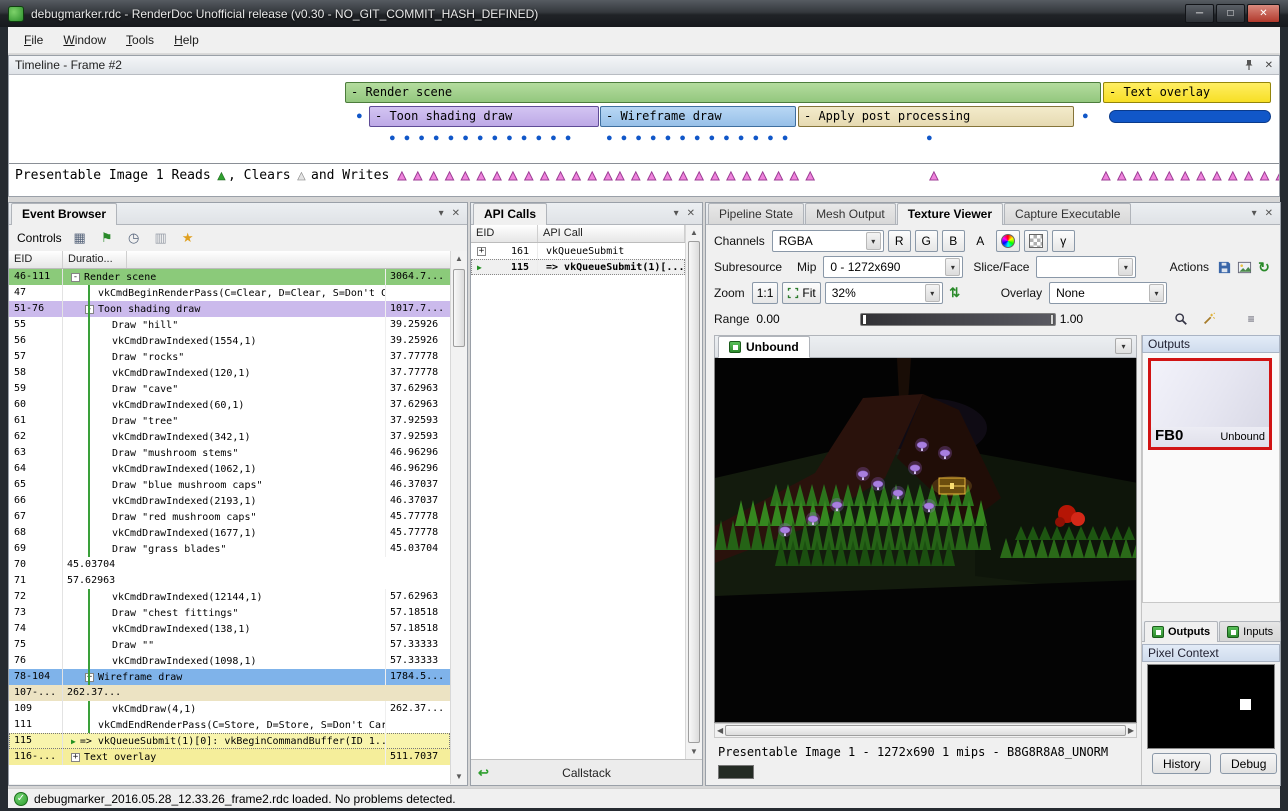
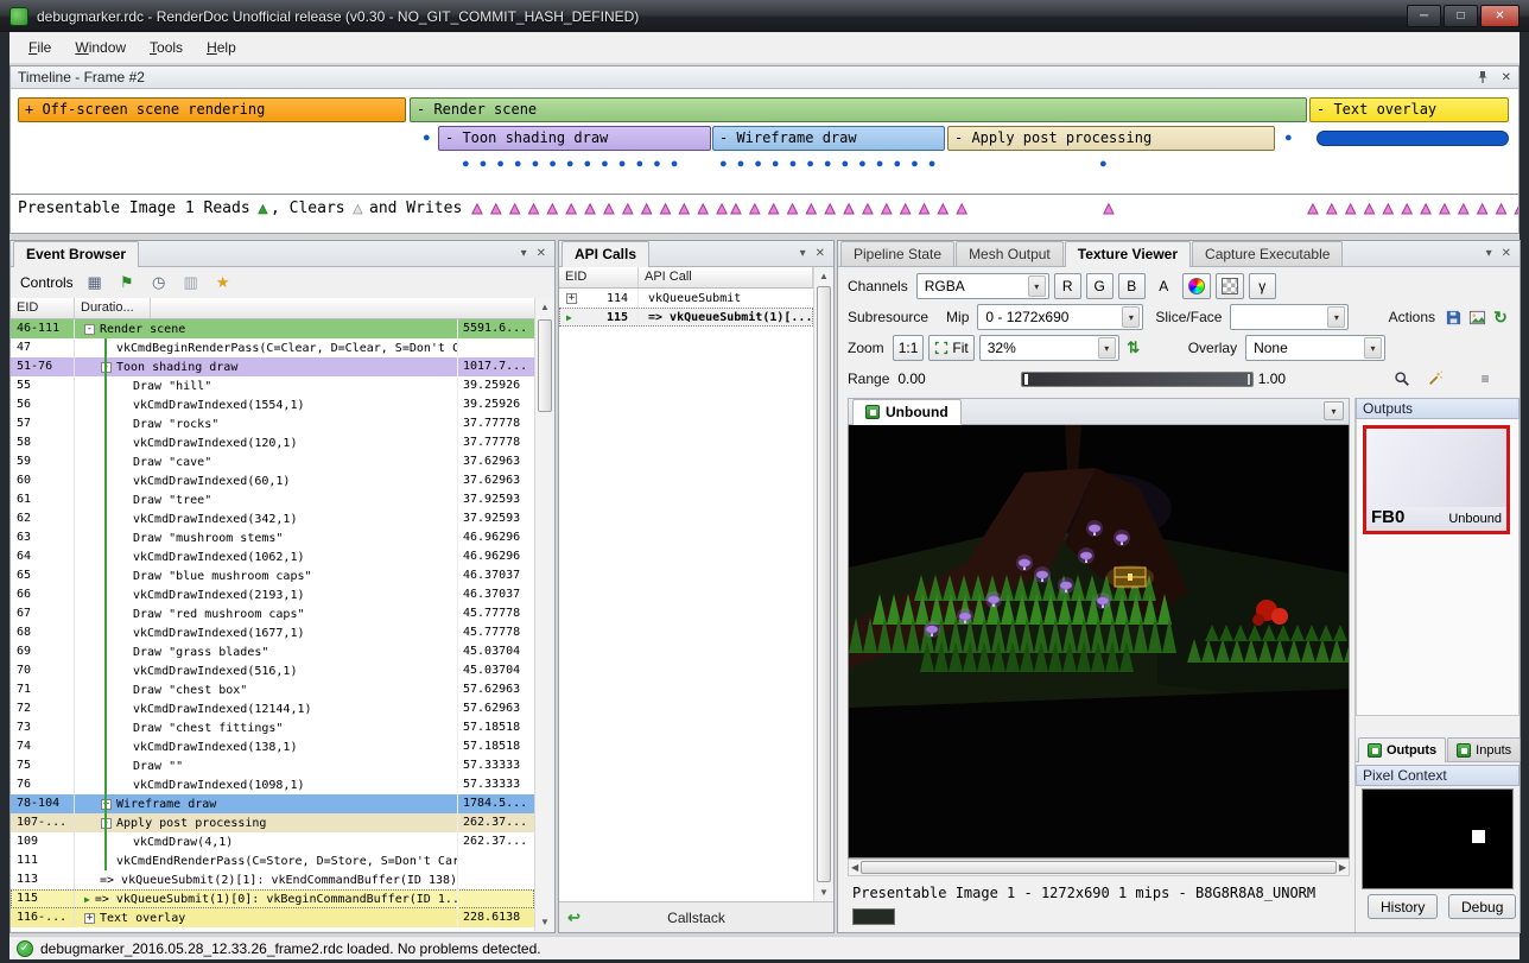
  debugmarker.rdc - RenderDoc Unofficial release (v0.30 - NO_GIT_COMMIT_HASH_DEFINED)
  ─
  □
  ✕
  File
  Window
  Tools
  Help
  Timeline - Frame #2
  ✕
+ + Off-screen scene rendering
  - Render scene
  - Text overlay
  ●
  - Toon shading draw
  - Wireframe draw
  - Apply post processing
  ●
  ●●●●●●●●●●●●●
  ●●●●●●●●●●●●●
  ●
  Presentable Image 1 Reads
  ▲
  , Clears
  ▲
  and Writes
  ▲▲▲▲▲▲▲▲▲▲▲▲▲▲
  ▲▲▲▲▲▲▲▲▲▲▲▲▲
  ▲
  ▲▲▲▲▲▲▲▲▲▲▲
  Event Browser
  ▾
  ✕
  Controls
  ▦
  ⚑
  ◷
  ▥
  ★
  EID
  Duratio...
  46-111
  -
  Render scene
- 3064.7...
+ 5591.6...
  47
  vkCmdBeginRenderPass(C=Clear, D=Clear, S=Don't C
  51-76
  Toon shading draw
  1017.7...
  55
  Draw "hill"
  39.25926
  56
  vkCmdDrawIndexed(1554,1)
  39.25926
  57
  Draw "rocks"
  37.77778
  58
  vkCmdDrawIndexed(120,1)
  37.77778
  59
  Draw "cave"
  37.62963
  60
  vkCmdDrawIndexed(60,1)
  37.62963
  61
  Draw "tree"
  37.92593
  62
  vkCmdDrawIndexed(342,1)
  37.92593
  63
  Draw "mushroom stems"
  46.96296
  64
  vkCmdDrawIndexed(1062,1)
  46.96296
  65
  Draw "blue mushroom caps"
  46.37037
  66
  vkCmdDrawIndexed(2193,1)
  46.37037
  67
  Draw "red mushroom caps"
  45.77778
  68
  vkCmdDrawIndexed(1677,1)
  45.77778
  69
  Draw "grass blades"
  45.03704
  70
+ vkCmdDrawIndexed(516,1)
  45.03704
  71
+ Draw "chest box"
  57.62963
  72
  vkCmdDrawIndexed(12144,1)
  57.62963
  73
  Draw "chest fittings"
  57.18518
  74
  vkCmdDrawIndexed(138,1)
  57.18518
  75
  Draw ""
  57.33333
  76
  vkCmdDrawIndexed(1098,1)
  57.33333
  78-104
  Wireframe draw
  1784.5...
  107-...
+ Apply post processing
  262.37...
  109
  vkCmdDraw(4,1)
  262.37...
  111
  vkCmdEndRenderPass(C=Store, D=Store, S=Don't Car
+ 113
+ => vkQueueSubmit(2)[1]: vkEndCommandBuffer(ID 138)
  115
  ▶
  => vkQueueSubmit(1)[0]: vkBeginCommandBuffer(ID 1..
  116-...
  +
  Text overlay
- 511.7037
+ 228.6138
  ▲
  ▼
  API Calls
  ▾
  ✕
  EID
  API Call
  +
- 161
+ 114
  vkQueueSubmit
  ▶
  115
  => vkQueueSubmit(1)[...
  ▲
  ▼
  ↩
  Callstack
  Pipeline State
  Mesh Output
  Texture Viewer
  Capture Executable
  ▾
  ✕
  Channels
  RGBA
  ▾
  R
  G
  B
  A
  γ
  Subresource
  Mip
  0 - 1272x690
  ▾
  Slice/Face
  ▾
  Actions
  ↻
  Zoom
  1:1
  Fit
  32%
  ▾
  ⇅
  Overlay
  None
  ▾
  Range
  0.00
  1.00
  ≡
  Unbound
  ▾
  ◀
  ▶
  Presentable Image 1 - 1272x690 1 mips - B8G8R8A8_UNORM
  Outputs
  FB0
  Unbound
  Outputs
  Inputs
  Pixel Context
  History
  Debug
  ✓
  debugmarker_2016.05.28_12.33.26_frame2.rdc loaded. No problems detected.
